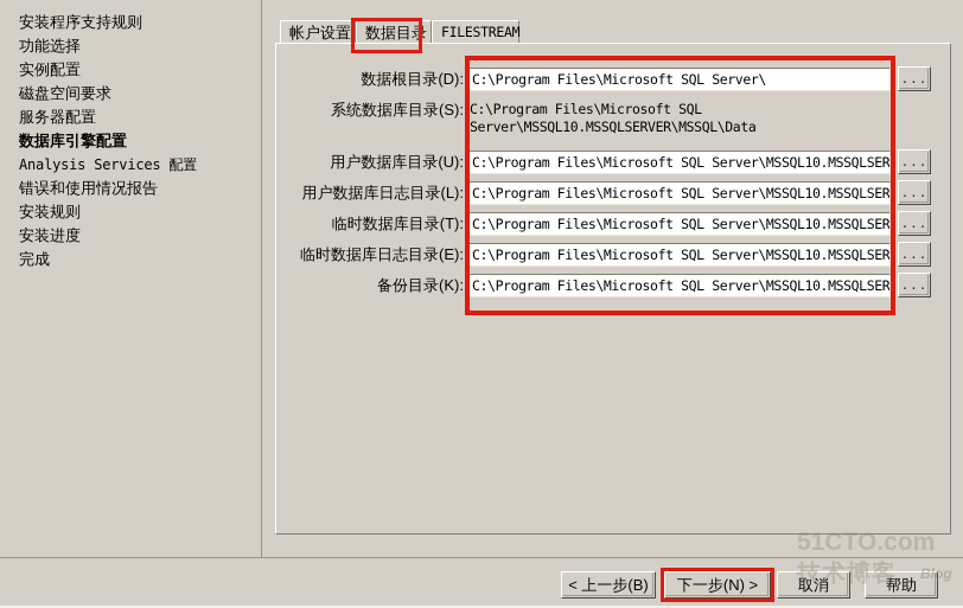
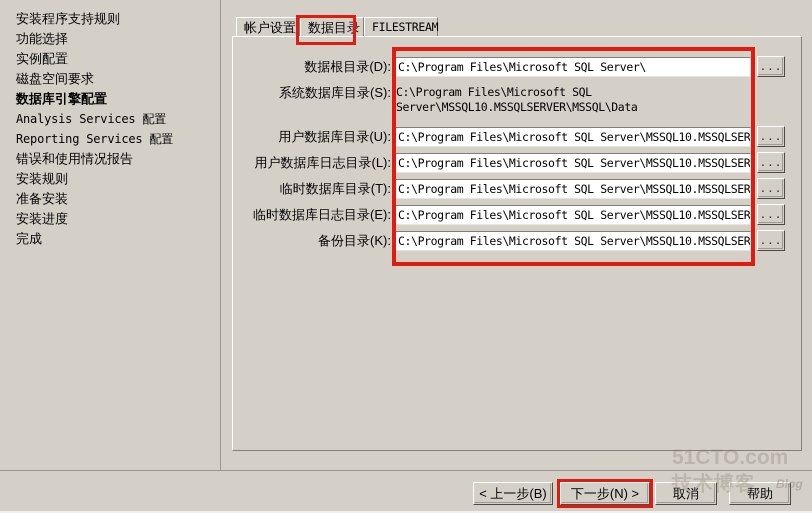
  安装程序支持规则
  功能选择
  实例配置
  磁盘空间要求
- 服务器配置
  数据库引擎配置
  Analysis Services 配置
+ Reporting Services 配置
  错误和使用情况报告
  安装规则
+ 准备安装
  安装进度
  完成
  帐户设置
  数据目录
  FILESTREAM
  数据根目录(D):
  C:\Program Files\Microsoft SQL Server\
  ...
  系统数据库目录(S):
  C:\Program Files\Microsoft SQL
  Server\MSSQL10.MSSQLSERVER\MSSQL\Data
  用户数据库目录(U):
  C:\Program Files\Microsoft SQL Server\MSSQL10.MSSQLSER
  ...
  用户数据库日志目录(L):
  C:\Program Files\Microsoft SQL Server\MSSQL10.MSSQLSER
  ...
  临时数据库目录(T):
  C:\Program Files\Microsoft SQL Server\MSSQL10.MSSQLSER
  ...
  临时数据库日志目录(E):
  C:\Program Files\Microsoft SQL Server\MSSQL10.MSSQLSER
  ...
  备份目录(K):
  C:\Program Files\Microsoft SQL Server\MSSQL10.MSSQLSER
  ...
  < 上一步(B)
  下一步(N) >
  取消
  帮助
  51CTO.com
  技术博客
  Blog
